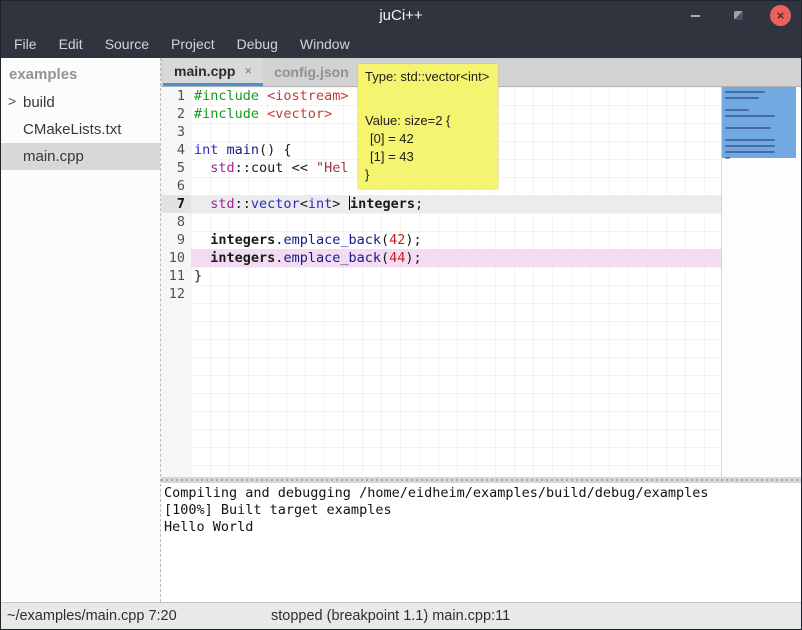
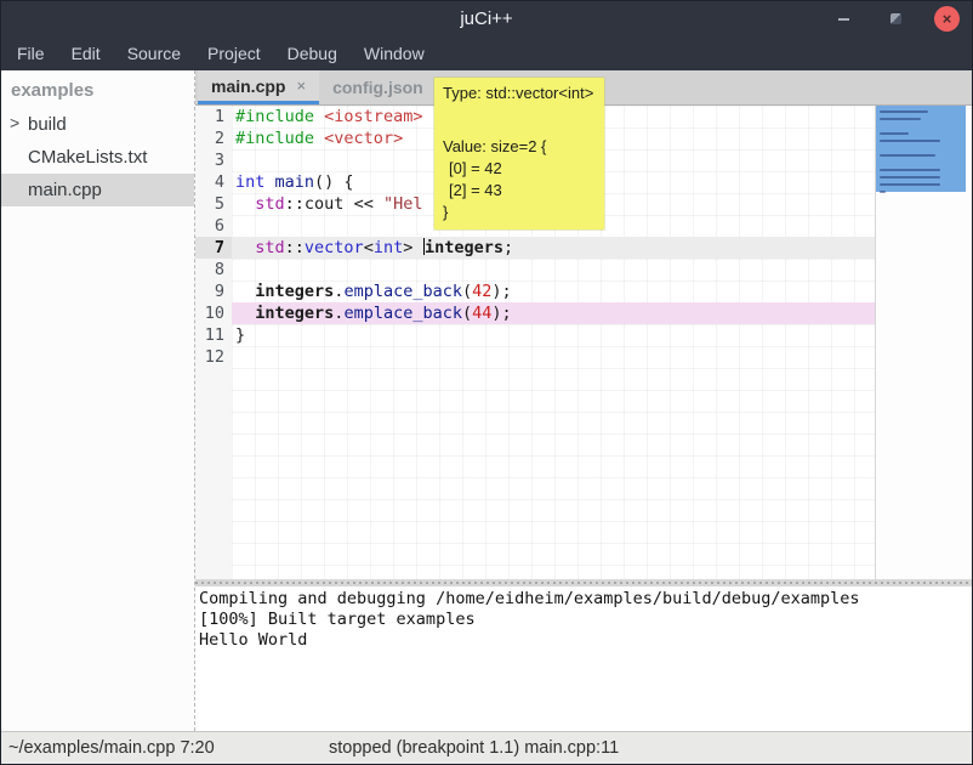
  juCi++
  ×
  File
  Edit
  Source
  Project
  Debug
  Window
  examples
  >
  build
  CMakeLists.txt
  main.cpp
  main.cpp
  ×
  config.json
  1
  2
  3
  4
  5
  6
  7
  8
  9
  10
  11
  12
  #include <iostream>
  #include <vector>
  int main() {
  std::cout << "Hel
  std::vector<int> integers;
  integers.emplace_back(42);
  integers.emplace_back(44);
  }
  Compiling and debugging /home/eidheim/examples/build/debug/examples
  [100%] Built target examples
  Hello World
  ~/examples/main.cpp 7:20
  stopped (breakpoint 1.1) main.cpp:11
  Type: std::vector<int>
  Value: size=2 {
  [0] = 42
- [1] = 43
+ [2] = 43
  }
